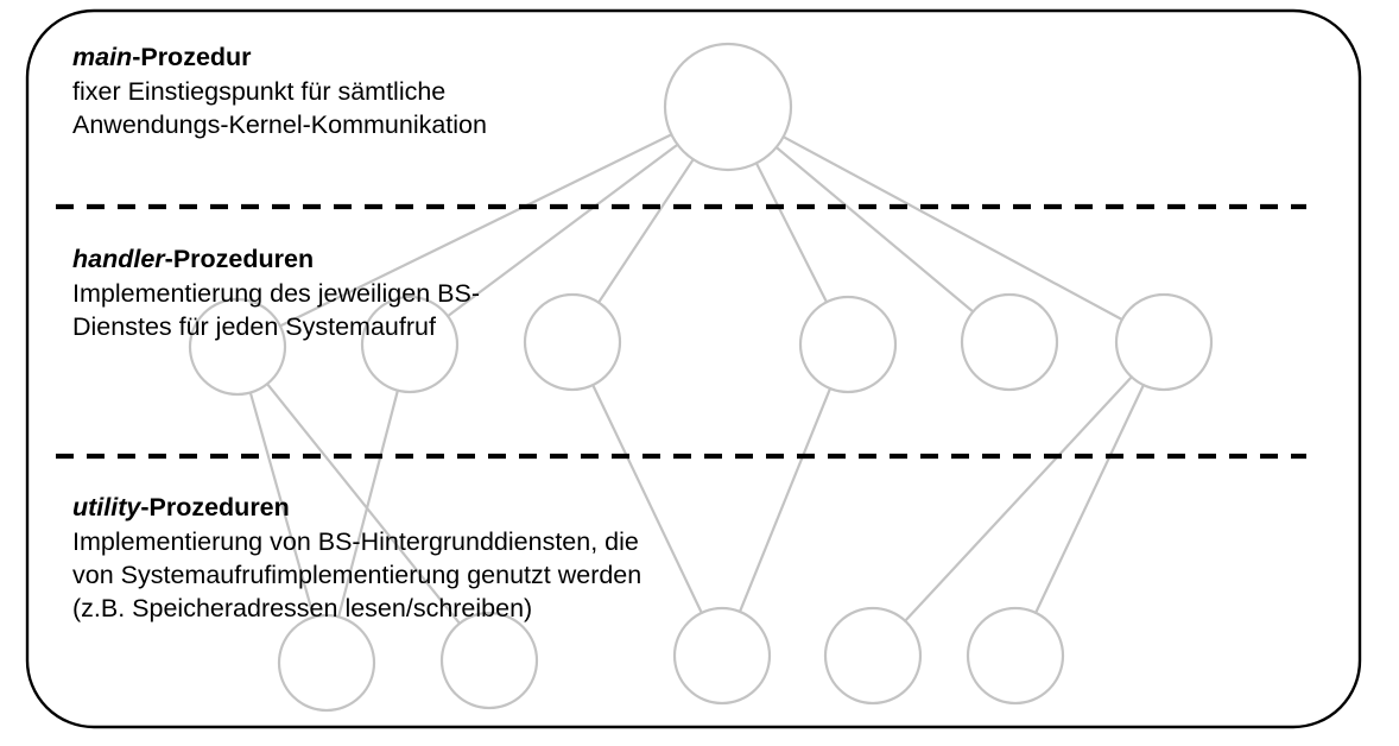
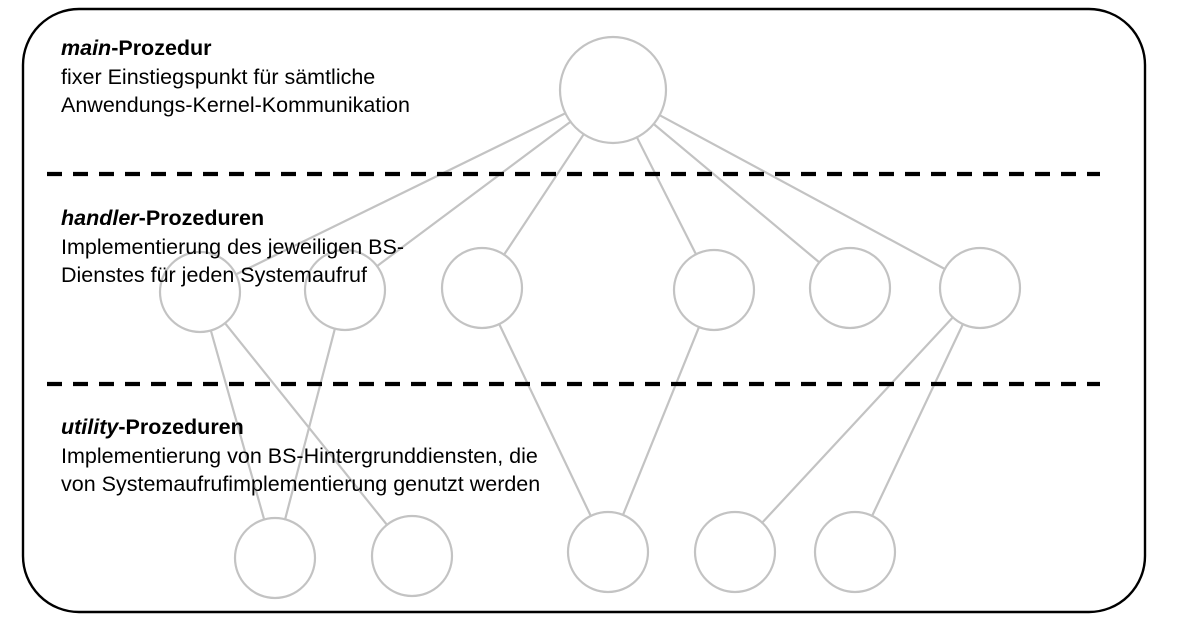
  main-Prozedur
  fixer Einstiegspunkt für sämtliche
  Anwendungs-Kernel-Kommunikation
  handler-Prozeduren
  Implementierung des jeweiligen BS-
  Dienstes für jeden Systemaufruf
  utility-Prozeduren
  Implementierung von BS-Hintergrunddiensten, die
  von Systemaufrufimplementierung genutzt werden
- (z.B. Speicheradressen lesen/schreiben)
